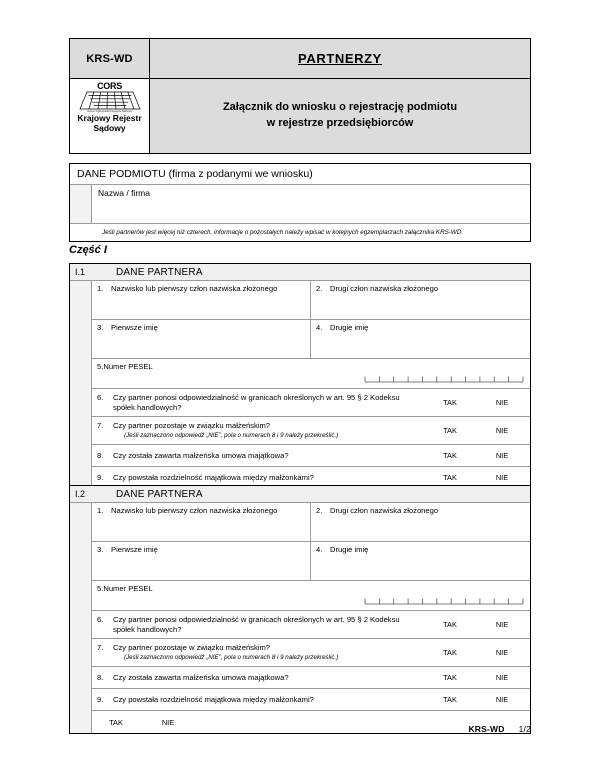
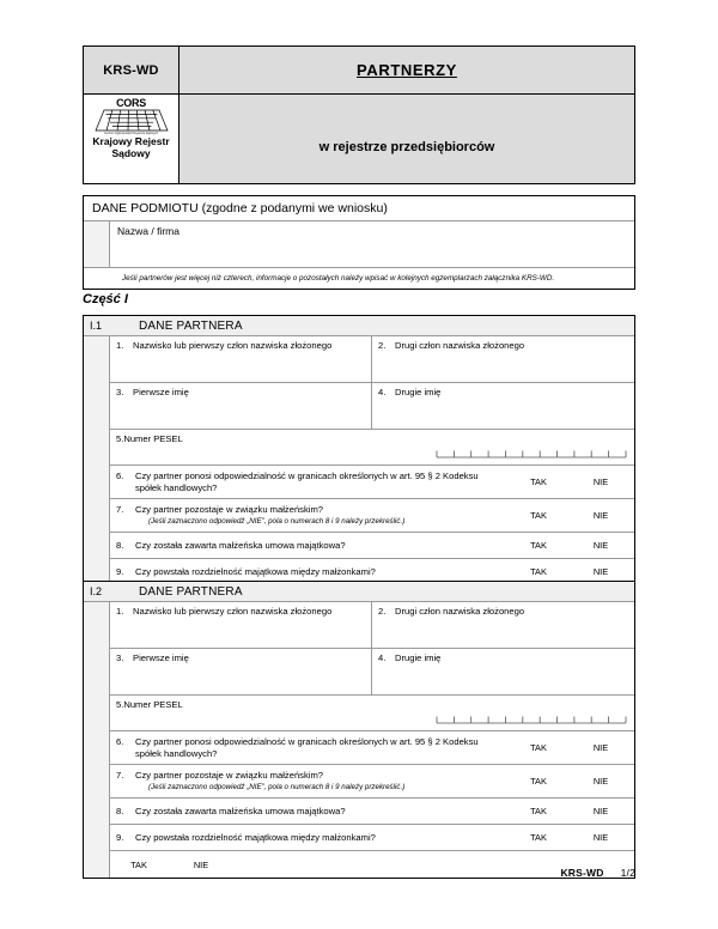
  KRS-WD
  CORS
  Krajowy Rejestr
  Sądowy
  PARTNERZY
- Załącznik do wniosku o rejestrację podmiotu
  w rejestrze przedsiębiorców
- DANE PODMIOTU (firma z podanymi we wniosku)
+ DANE PODMIOTU (zgodne z podanymi we wniosku)
  Nazwa / firma
  Część I
  I.1
  DANE PARTNERA
  1. Nazwisko lub pierwszy człon nazwiska złożonego
  2. Drugi człon nazwiska złożonego
  3. Pierwsze imię
  4. Drugie imię
  5.Numer PESEL
  6. Czy partner ponosi odpowiedzialność w granicach określonych w art. 95 § 2 Kodeksu spółek handlowych?
  TAK
  NIE
  7. Czy partner pozostaje w związku małżeńskim?
  TAK
  NIE
  8. Czy została zawarta małżeńska umowa majątkowa?
  TAK
  NIE
  9. Czy powstała rozdzielność majątkowa między małżonkami?
  TAK
  NIE
  I.2
  DANE PARTNERA
  1. Nazwisko lub pierwszy człon nazwiska złożonego
  2. Drugi człon nazwiska złożonego
  3. Pierwsze imię
  4. Drugie imię
  5.Numer PESEL
  6. Czy partner ponosi odpowiedzialność w granicach określonych w art. 95 § 2 Kodeksu spółek handlowych?
  TAK
  NIE
  7. Czy partner pozostaje w związku małżeńskim?
  TAK
  NIE
  8. Czy została zawarta małżeńska umowa majątkowa?
  TAK
  NIE
  9. Czy powstała rozdzielność majątkowa między małżonkami?
  TAK
  NIE
  TAK
  NIE
  KRS-WD 1/2
